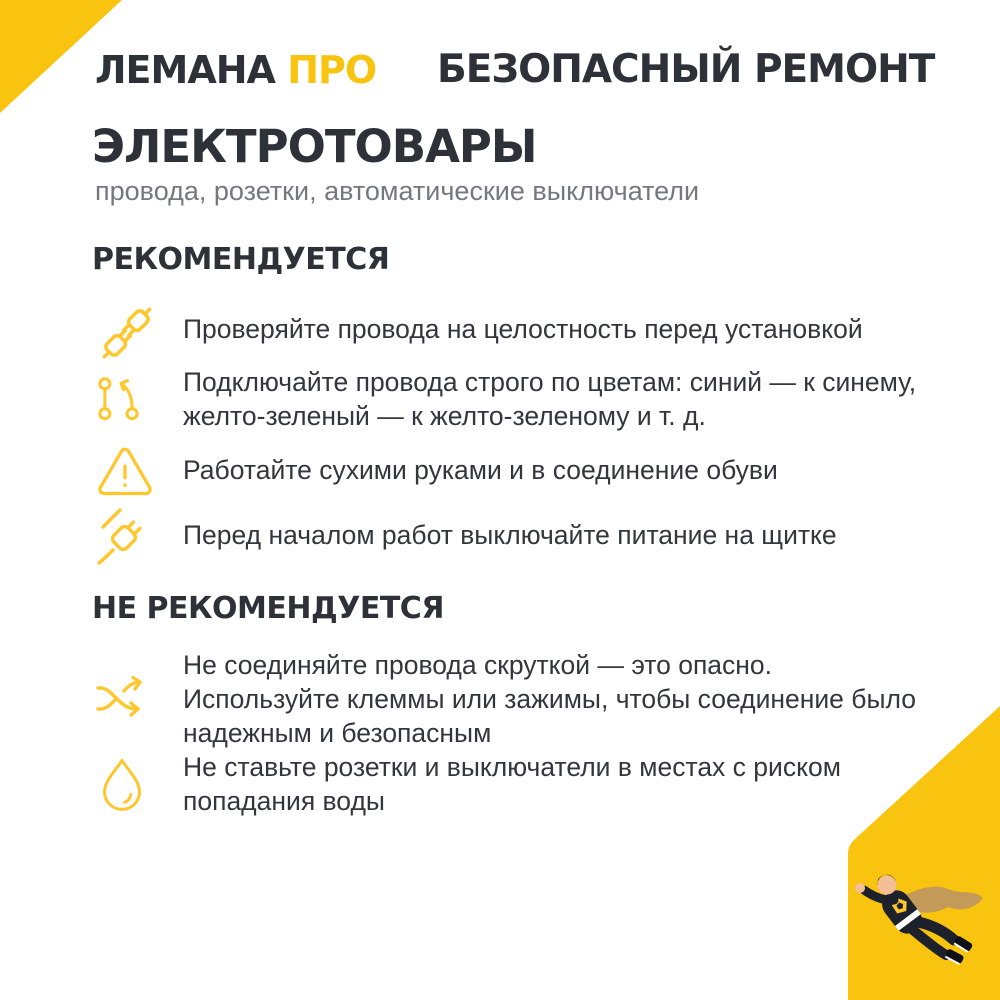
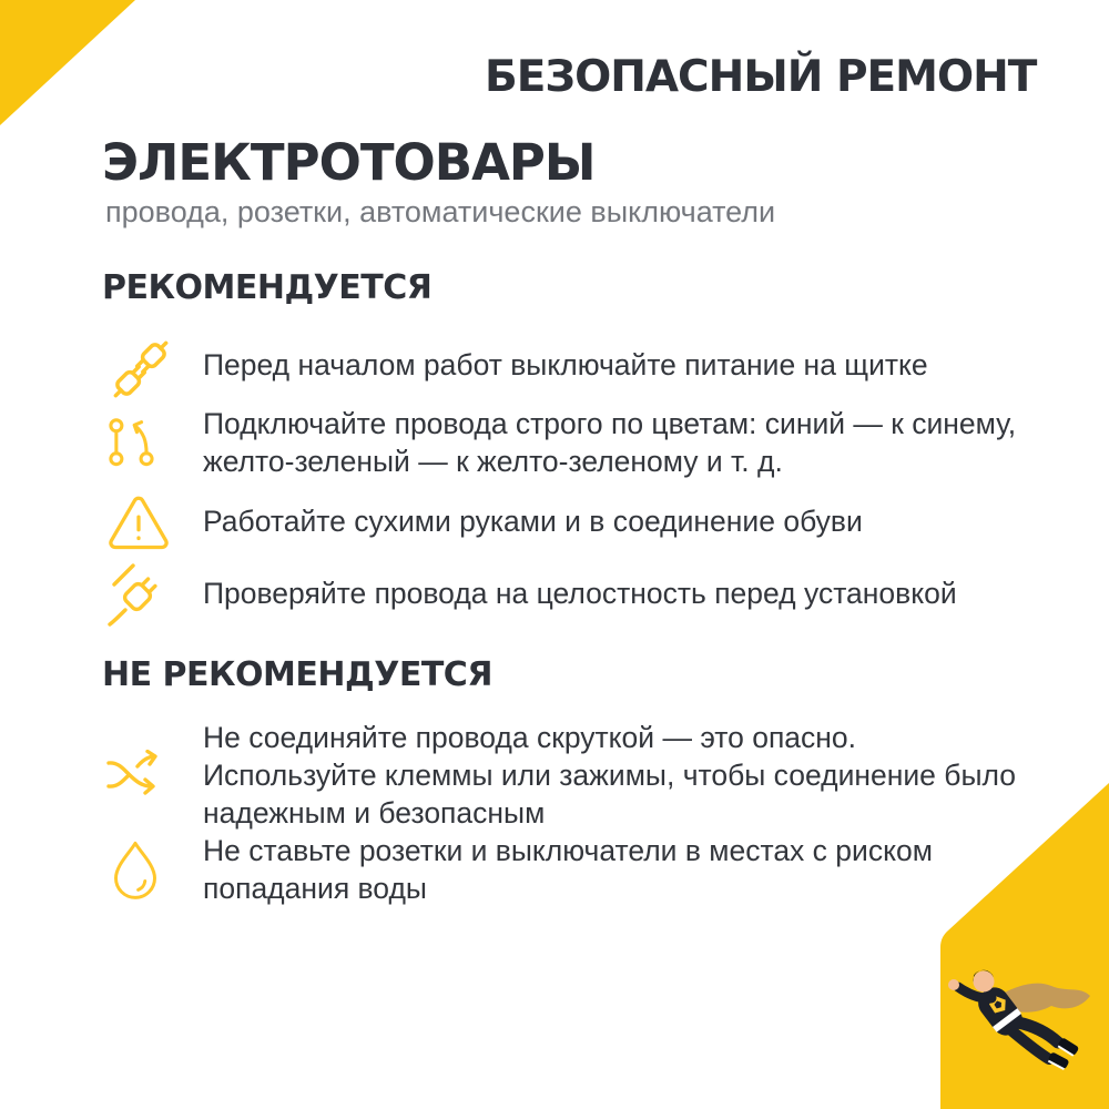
- ЛЕМАНА ПРО
  БЕЗОПАСНЫЙ РЕМОНТ
  ЭЛЕКТРОТОВАРЫ
  провода, розетки, автоматические выключатели
  РЕКОМЕНДУЕТСЯ
- Проверяйте провода на целостность перед установкой
+ Перед началом работ выключайте питание на щитке
  Подключайте провода строго по цветам: синий — к синему,
  желто-зеленый — к желто-зеленому и т. д.
  Работайте сухими руками и в соединение обуви
- Перед началом работ выключайте питание на щитке
+ Проверяйте провода на целостность перед установкой
  НЕ РЕКОМЕНДУЕТСЯ
  Не соединяйте провода скруткой — это опасно.
  Используйте клеммы или зажимы, чтобы соединение было
  надежным и безопасным
  Не ставьте розетки и выключатели в местах с риском
  попадания воды
